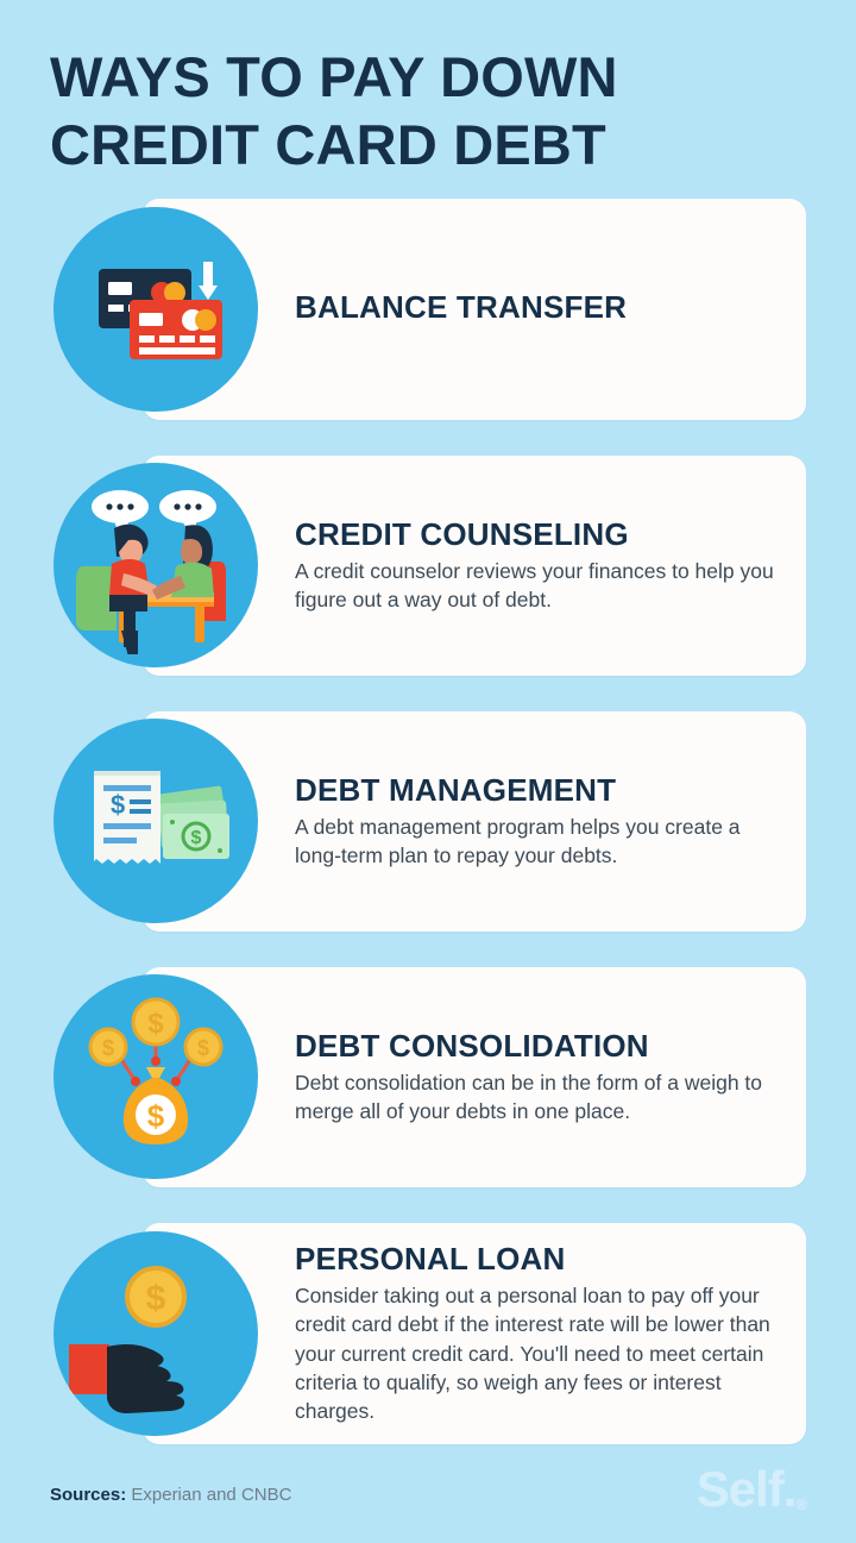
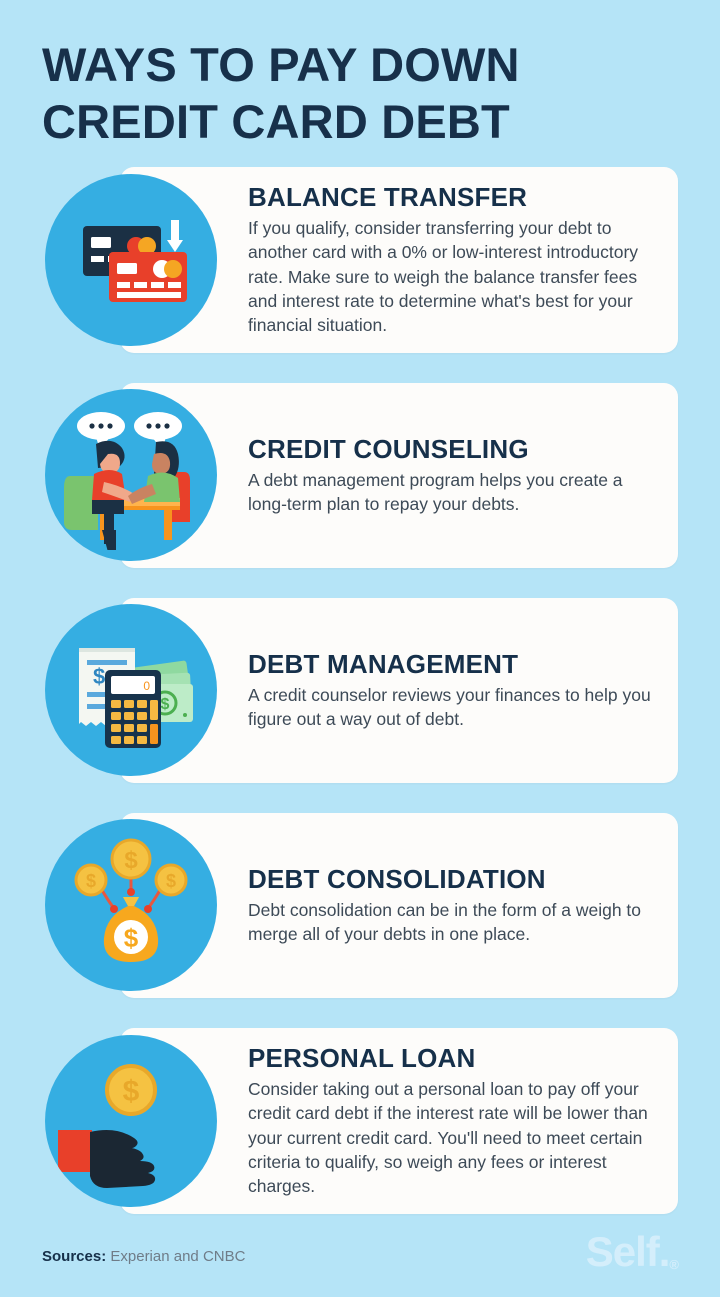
  WAYS TO PAY DOWN
  CREDIT CARD DEBT
  BALANCE TRANSFER
+ If you qualify, consider transferring your debt to another card with a 0% or low-interest introductory rate. Make sure to weigh the balance transfer fees and interest rate to determine what's best for your financial situation.
  CREDIT COUNSELING
- A credit counselor reviews your finances to help you figure out a way out of debt.
+ A debt management program helps you create a long-term plan to repay your debts.
  $
  $
+ 0
  DEBT MANAGEMENT
- A debt management program helps you create a long-term plan to repay your debts.
+ A credit counselor reviews your finances to help you figure out a way out of debt.
  $
  $
  $
  $
  DEBT CONSOLIDATION
  Debt consolidation can be in the form of a weigh to merge all of your debts in one place.
  $
  PERSONAL LOAN
  Consider taking out a personal loan to pay off your credit card debt if the interest rate will be lower than your current credit card. You'll need to meet certain criteria to qualify, so weigh any fees or interest charges.
  Sources: Experian and CNBC
  Self.®
